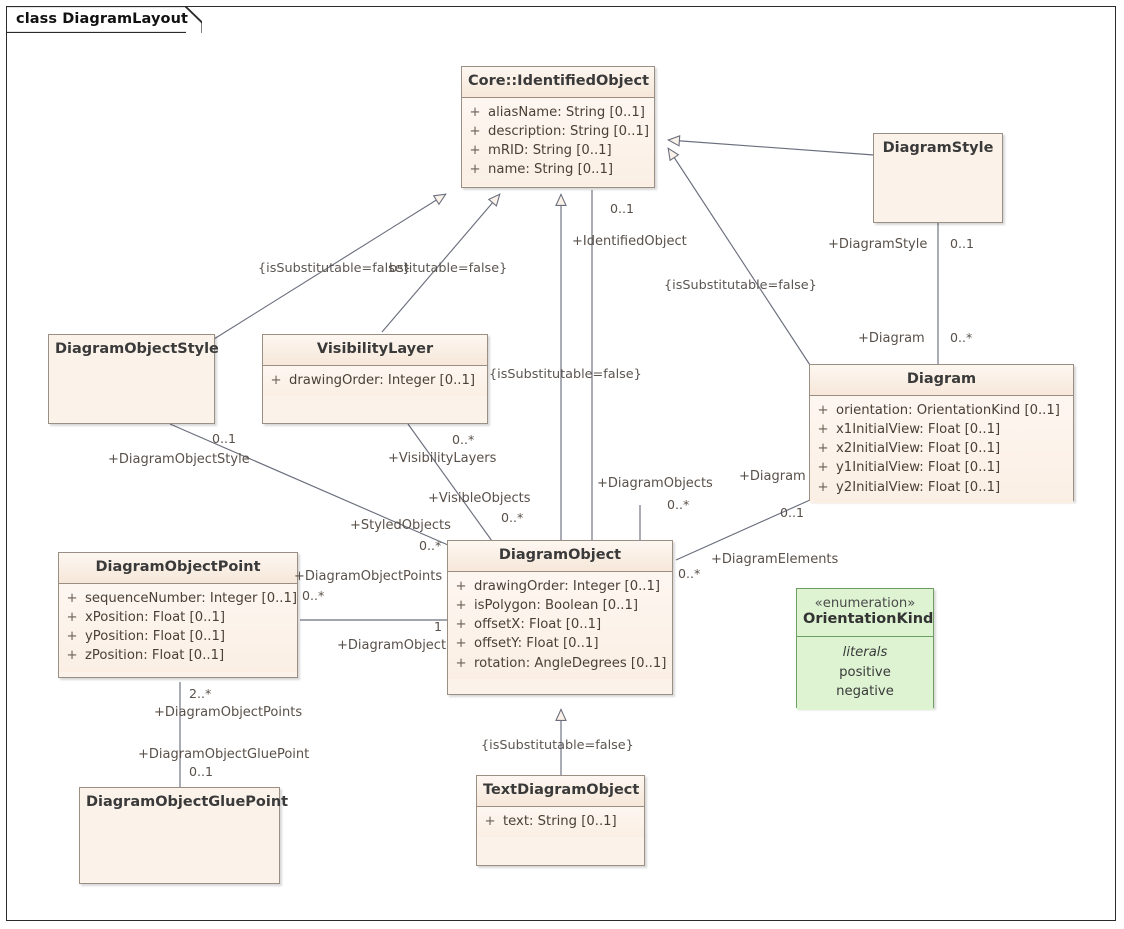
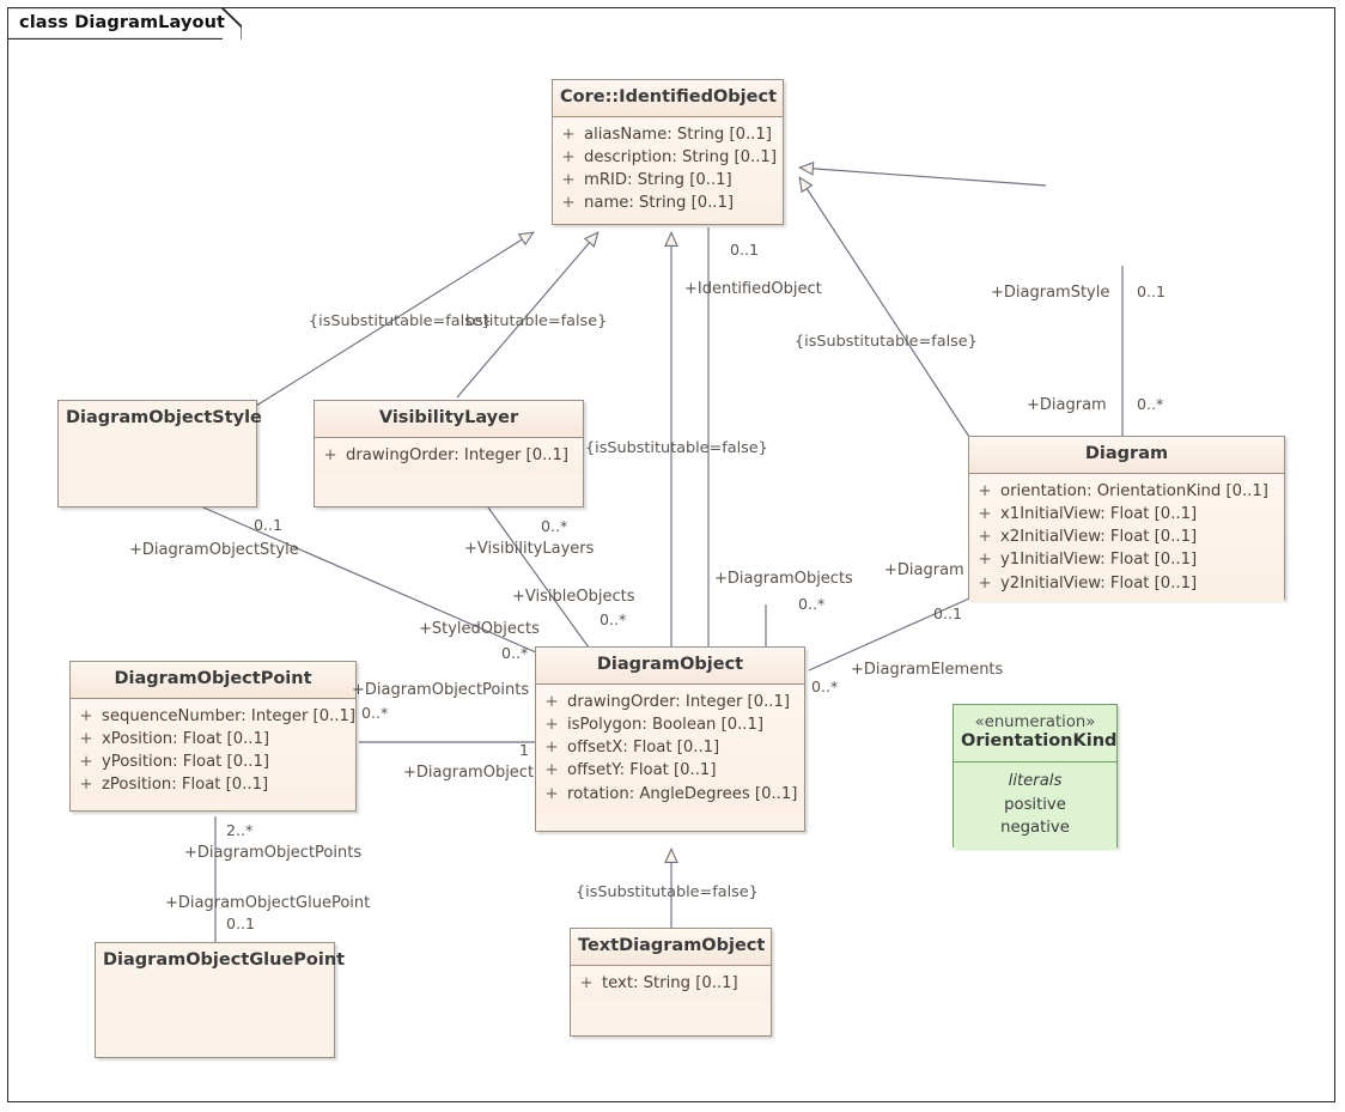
  class DiagramLayout
  Core::IdentifiedObject
  +
  aliasName: String [0..1]
  +
  description: String [0..1]
  +
  mRID: String [0..1]
  +
  name: String [0..1]
- DiagramStyle
  DiagramObjectStyle
  VisibilityLayer
  +
  drawingOrder: Integer [0..1]
  Diagram
  +
  orientation: OrientationKind [0..1]
  +
  x1InitialView: Float [0..1]
  +
  x2InitialView: Float [0..1]
  +
  y1InitialView: Float [0..1]
  +
  y2InitialView: Float [0..1]
  DiagramObjectPoint
  +
  sequenceNumber: Integer [0..1]
  +
  xPosition: Float [0..1]
  +
  yPosition: Float [0..1]
  +
  zPosition: Float [0..1]
  DiagramObject
  +
  drawingOrder: Integer [0..1]
  +
  isPolygon: Boolean [0..1]
  +
  offsetX: Float [0..1]
  +
  offsetY: Float [0..1]
  +
  rotation: AngleDegrees [0..1]
  DiagramObjectGluePoint
  TextDiagramObject
  +
  text: String [0..1]
  «enumeration»
  OrientationKind
  literals
  positive
  negative
  {isSubstitutable=false}
  bstitutable=false}
  {isSubstitutable=false}
  {isSubstitutable=false}
  {isSubstitutable=false}
  0..1
  +IdentifiedObject
  +DiagramStyle
  0..1
  +Diagram
  0..*
  0..1
  +DiagramObjectStyle
  0..*
  +VisibilityLayers
  +VisibleObjects
  0..*
  +StyledObjects
  0..*
  +DiagramObjects
  0..*
  +Diagram
  0..1
  +DiagramElements
  0..*
  +DiagramObjectPoints
  0..*
  1
  +DiagramObject
  2..*
  +DiagramObjectPoints
  +DiagramObjectGluePoint
  0..1
